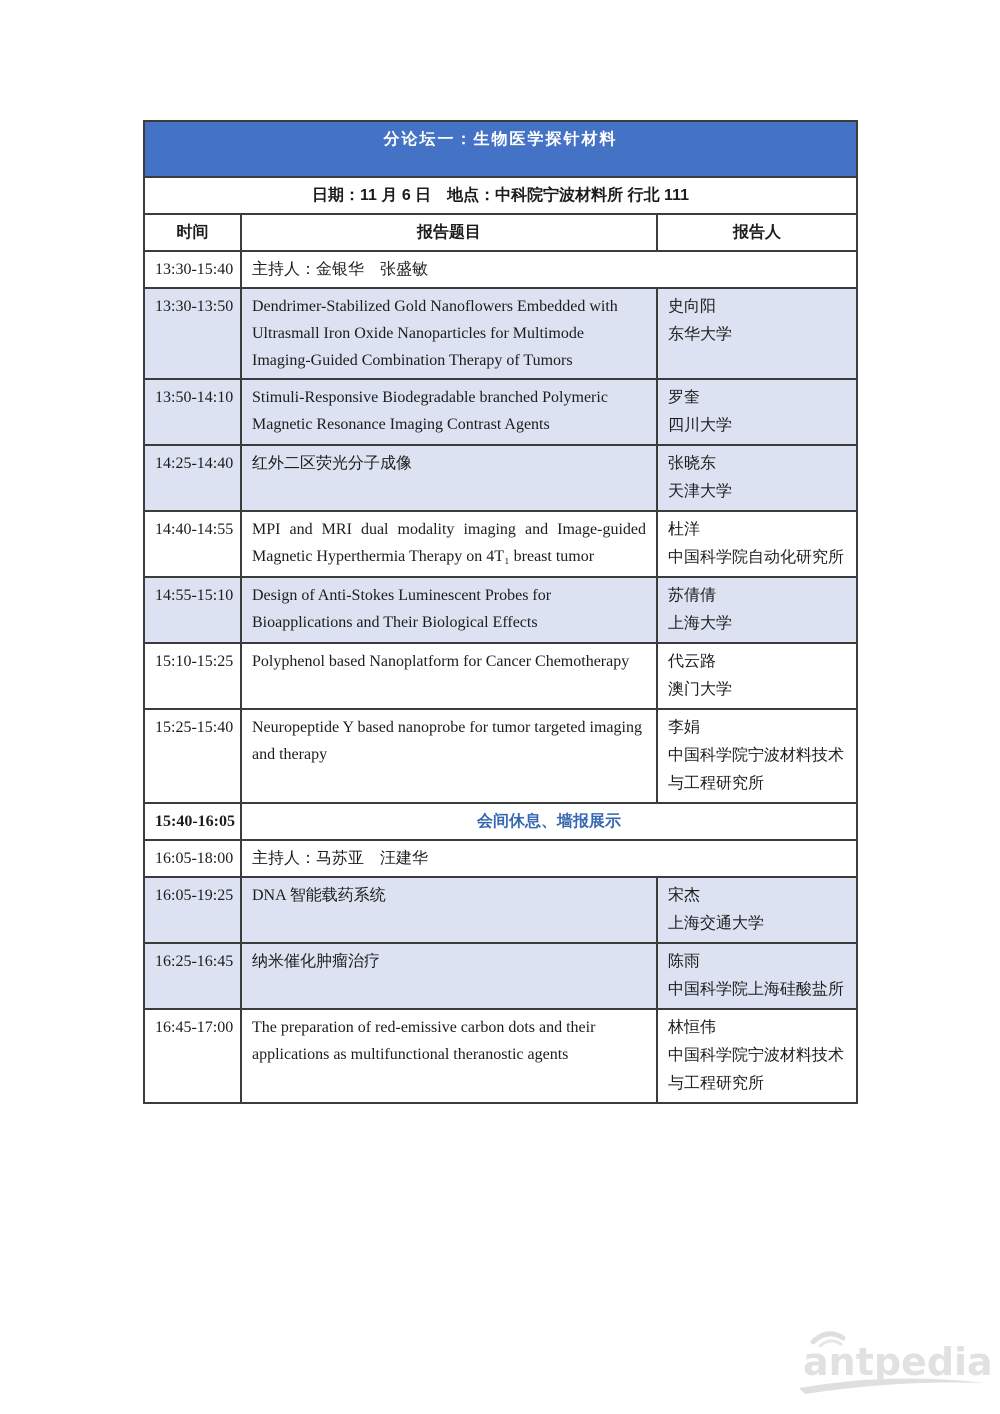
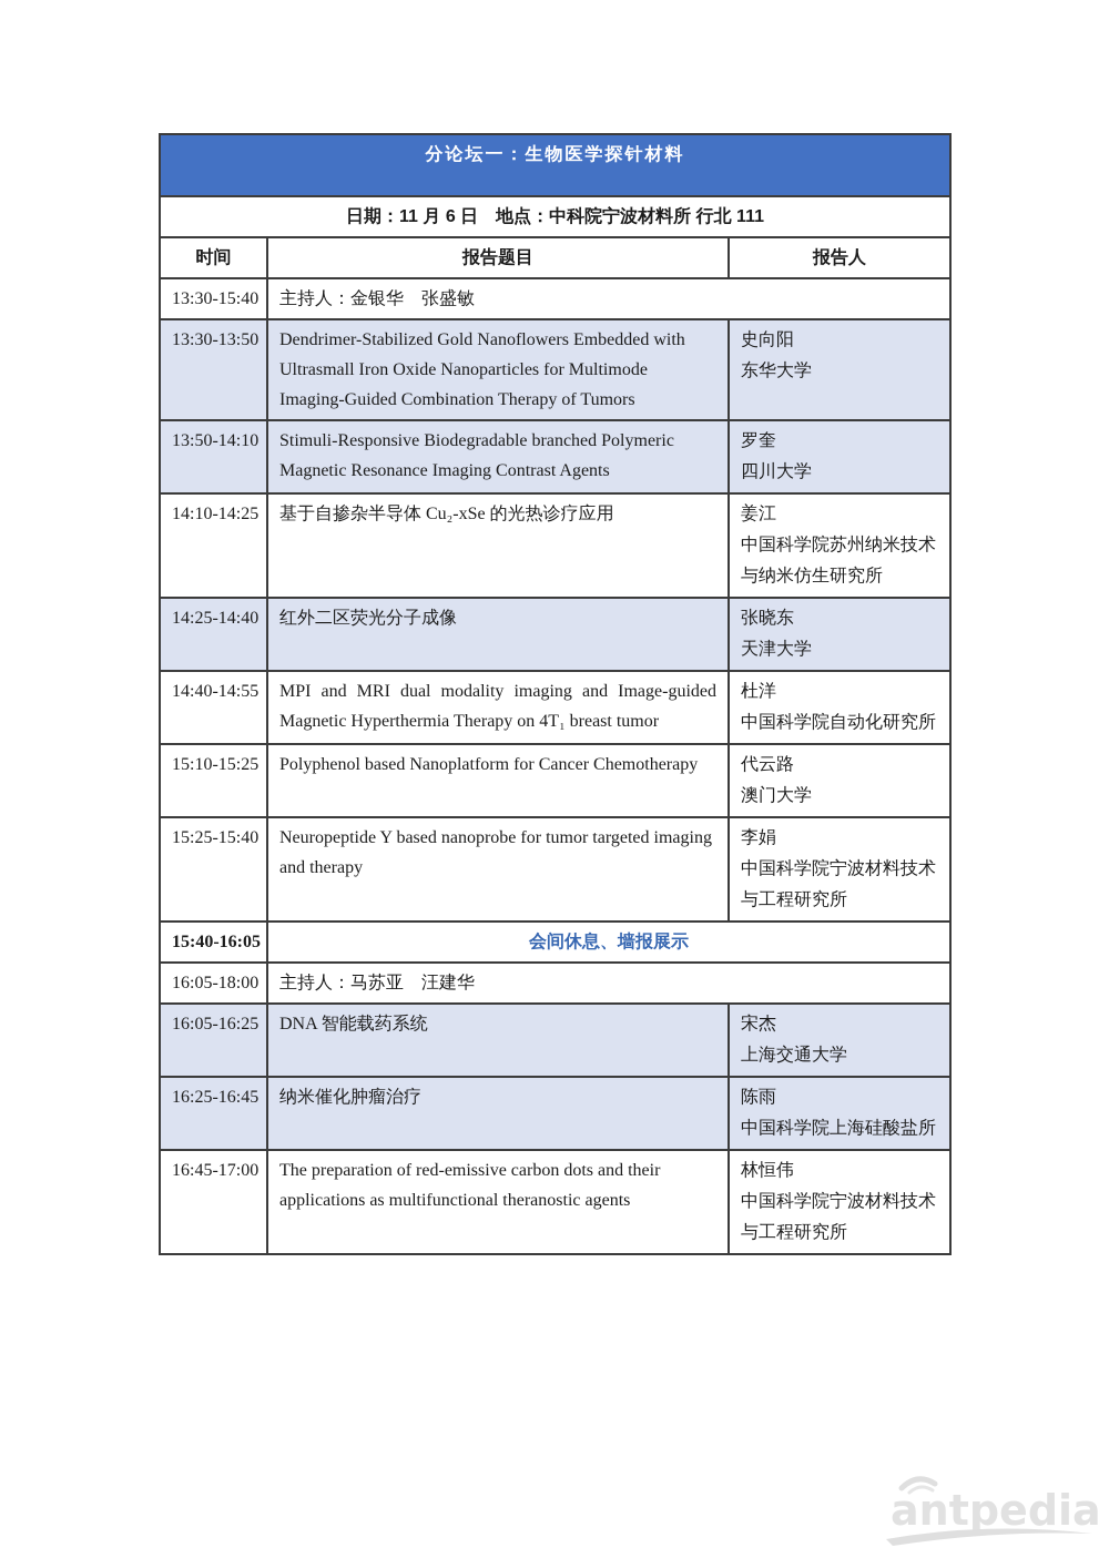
  分论坛一：生物医学探针材料
  日期：11 月 6 日 地点：中科院宁波材料所 行北 111
  时间	报告题目	报告人
  13:30-15:40	主持人：金银华 张盛敏
  13:30-13:50	Dendrimer-Stabilized Gold Nanoflowers Embedded with Ultrasmall Iron Oxide Nanoparticles for Multimode Imaging-Guided Combination Therapy of Tumors	史向阳东华大学
  13:50-14:10	Stimuli-Responsive Biodegradable branched Polymeric Magnetic Resonance Imaging Contrast Agents	罗奎四川大学
+ 14:10-14:25	基于自掺杂半导体 Cu₂-xSe 的光热诊疗应用	姜江中国科学院苏州纳米技术与纳米仿生研究所
  14:25-14:40	红外二区荧光分子成像	张晓东天津大学
  14:40-14:55	MPI and MRI dual modality imaging and Image-guided Magnetic Hyperthermia Therapy on 4T₁ breast tumor	杜洋中国科学院自动化研究所
- 14:55-15:10	Design of Anti-Stokes Luminescent Probes for Bioapplications and Their Biological Effects	苏倩倩上海大学
  15:10-15:25	Polyphenol based Nanoplatform for Cancer Chemotherapy	代云路澳门大学
  15:25-15:40	Neuropeptide Y based nanoprobe for tumor targeted imaging and therapy	李娟中国科学院宁波材料技术与工程研究所
  15:40-16:05	会间休息、墙报展示
  16:05-18:00	主持人：马苏亚 汪建华
- 16:05-19:25	DNA 智能载药系统	宋杰上海交通大学
+ 16:05-16:25	DNA 智能载药系统	宋杰上海交通大学
  16:25-16:45	纳米催化肿瘤治疗	陈雨中国科学院上海硅酸盐所
  16:45-17:00	The preparation of red-emissive carbon dots and their applications as multifunctional theranostic agents	林恒伟中国科学院宁波材料技术与工程研究所
  antpedia
